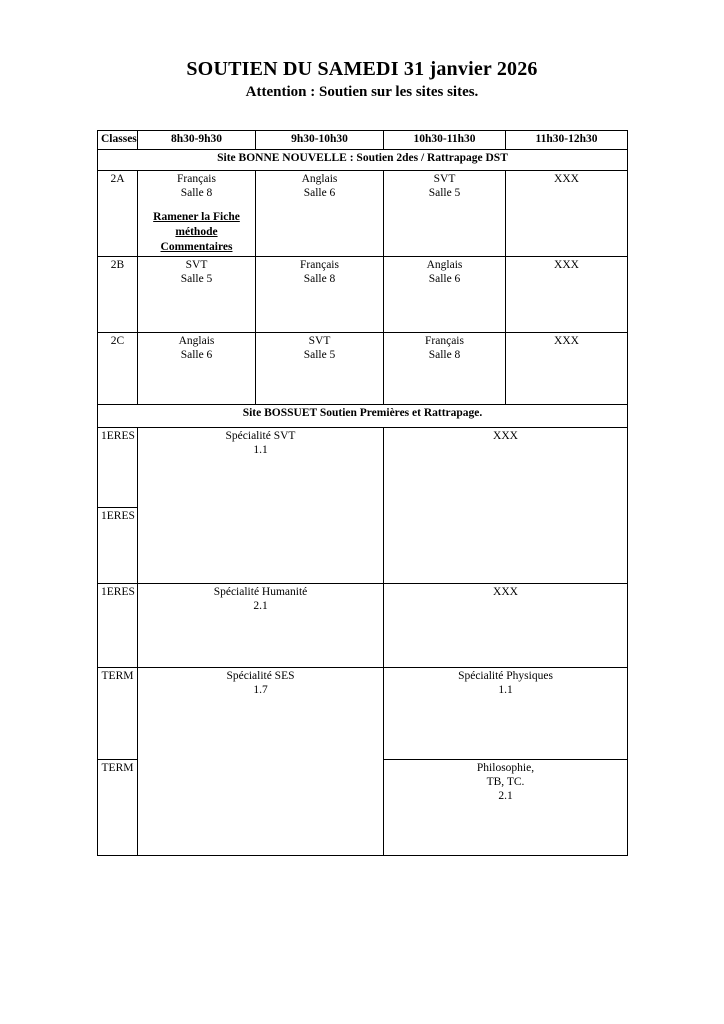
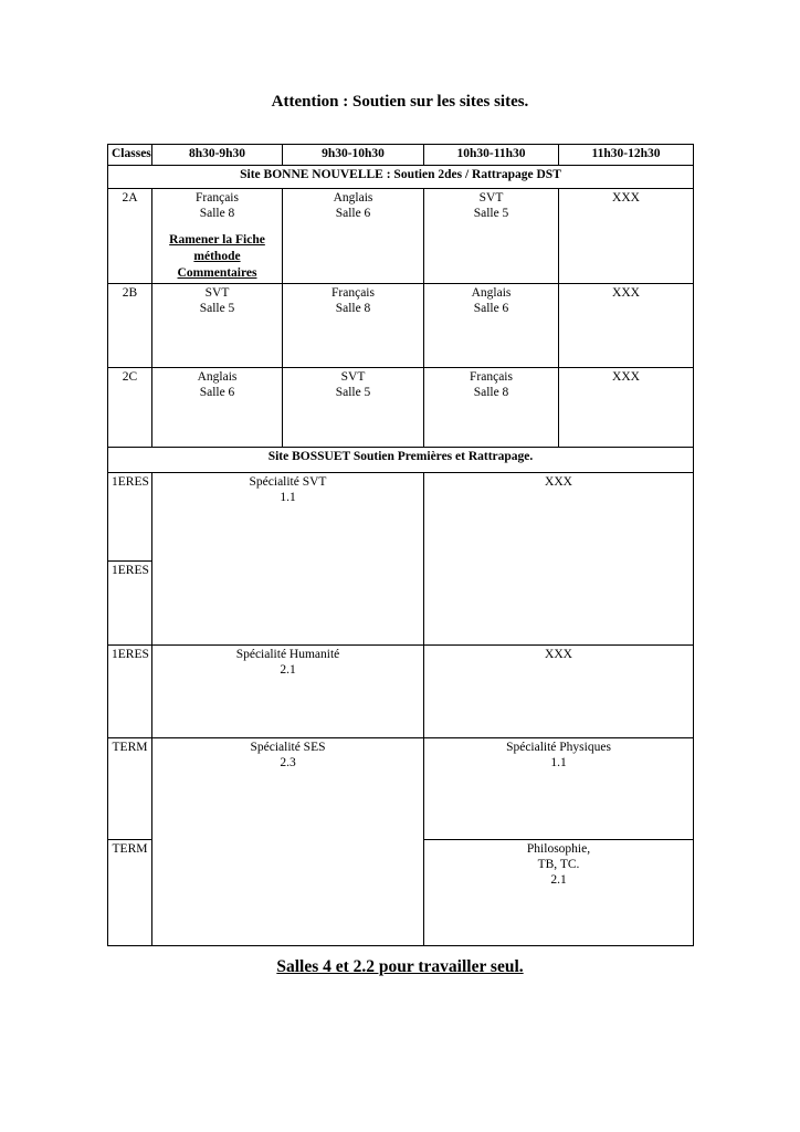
- SOUTIEN DU SAMEDI 31 janvier 2026
  Attention : Soutien sur les sites sites.
  Classes	8h30-9h30	9h30-10h30	10h30-11h30	11h30-12h30
  Site BONNE NOUVELLE : Soutien 2des / Rattrapage DST
  2A	Français Salle 8 Ramener la Fiche méthode Commentaires	Anglais Salle 6	SVT Salle 5	XXX
  2B	SVT Salle 5	Français Salle 8	Anglais Salle 6	XXX
  2C	Anglais Salle 6	SVT Salle 5	Français Salle 8	XXX
  Site BOSSUET Soutien Premières et Rattrapage.
  1ERES	Spécialité SVT 1.1	XXX
  1ERES
  1ERES	Spécialité Humanité 2.1	XXX
- TERM	Spécialité SES 1.7	Spécialité Physiques 1.1
+ TERM	Spécialité SES 2.3	Spécialité Physiques 1.1
  TERM	Philosophie, TB, TC. 2.1
+ Salles 4 et 2.2 pour travailler seul.
